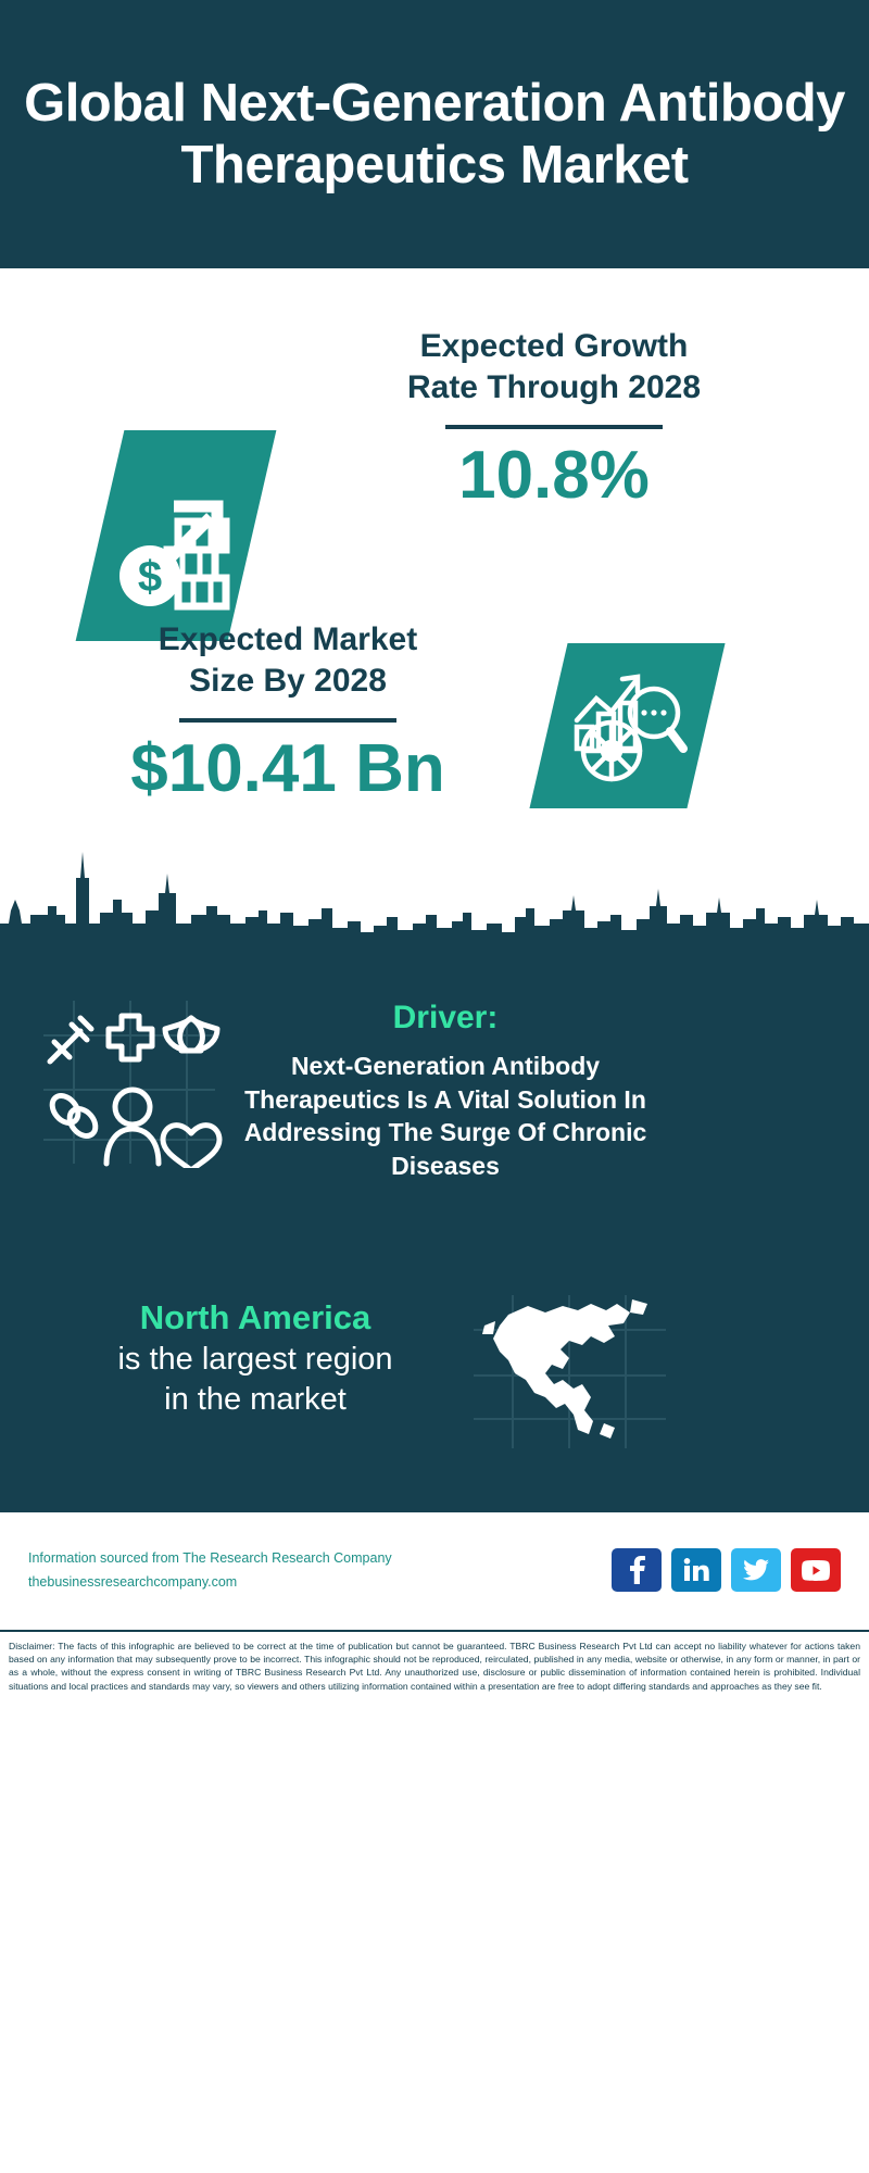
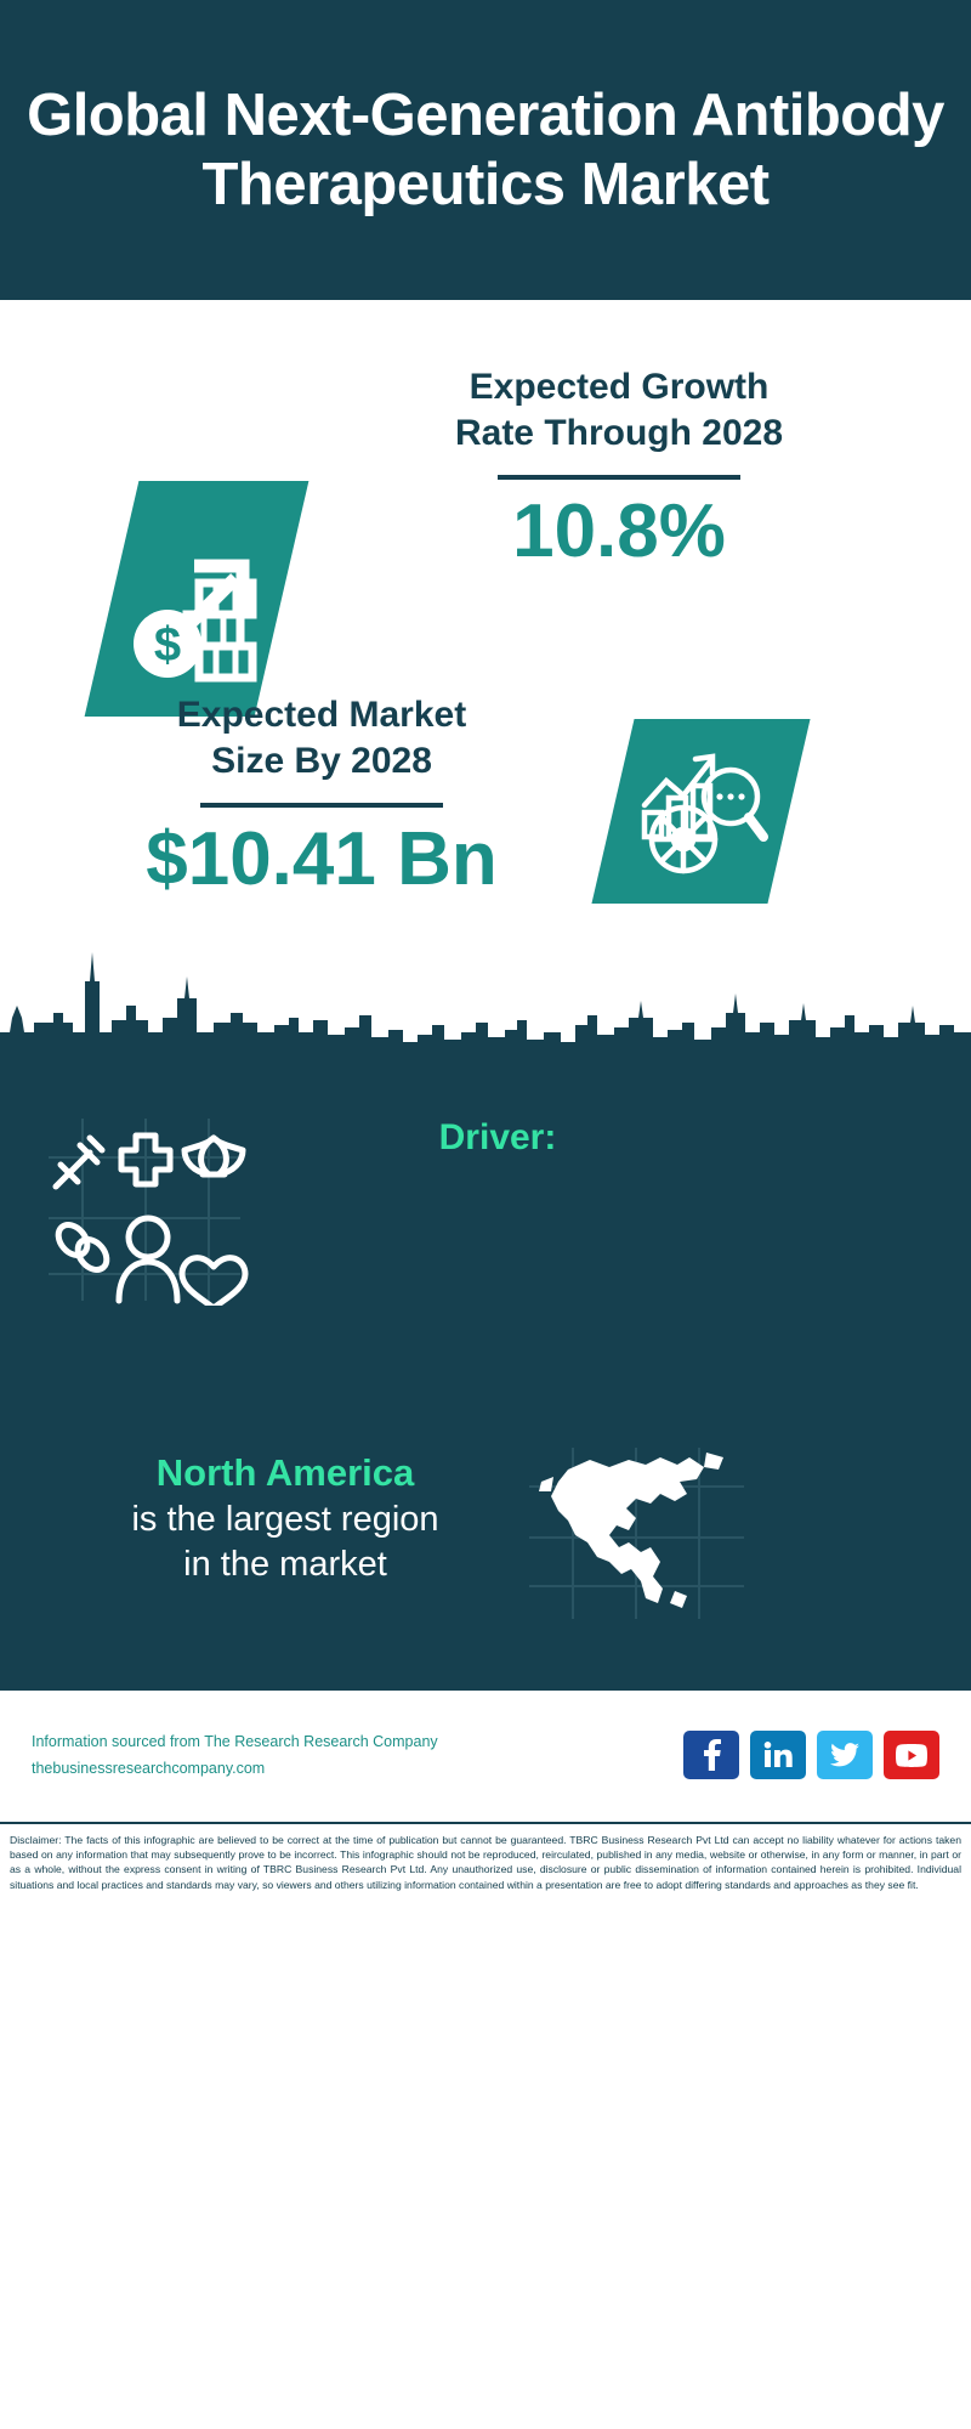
  Global Next-Generation Antibody Therapeutics Market
  Expected Growth
  Rate Through 2028
  10.8%
  Expected Market
  Size By 2028
  $10.41 Bn
  Driver:
- Next-Generation Antibody Therapeutics Is A Vital Solution In Addressing The Surge Of Chronic Diseases
  North America
  is the largest region
  in the market
  Information sourced from The Research Research Company
  thebusinessresearchcompany.com
  Disclaimer: The facts of this infographic are believed to be correct at the time of publication but cannot be guaranteed. TBRC Business Research Pvt Ltd can accept no liability whatever for actions taken based on any information that may subsequently prove to be incorrect. This infographic should not be reproduced, reirculated, published in any media, website or otherwise, in any form or manner, in part or as a whole, without the express consent in writing of TBRC Business Research Pvt Ltd. Any unauthorized use, disclosure or public dissemination of information contained herein is prohibited. Individual situations and local practices and standards may vary, so viewers and others utilizing information contained within a presentation are free to adopt differing standards and approaches as they see fit.
